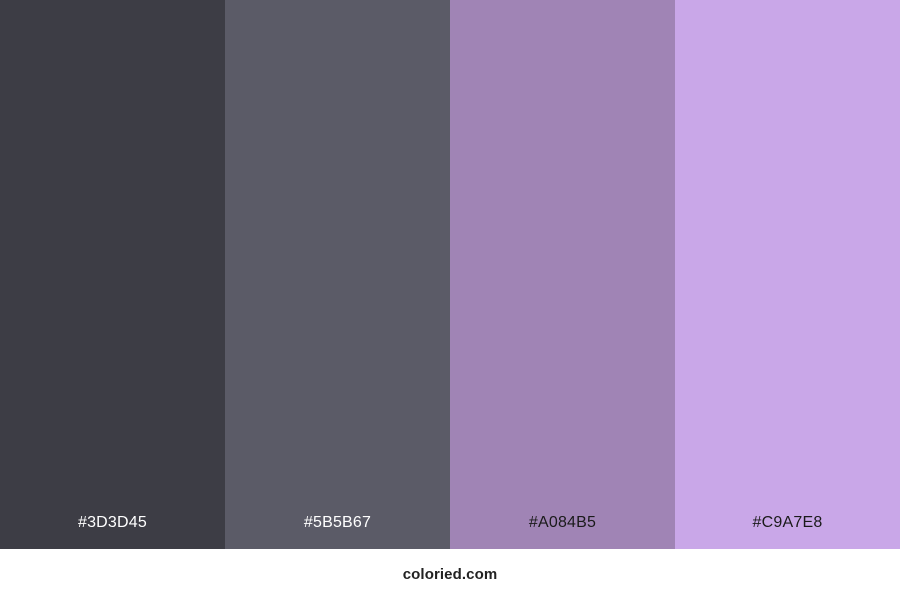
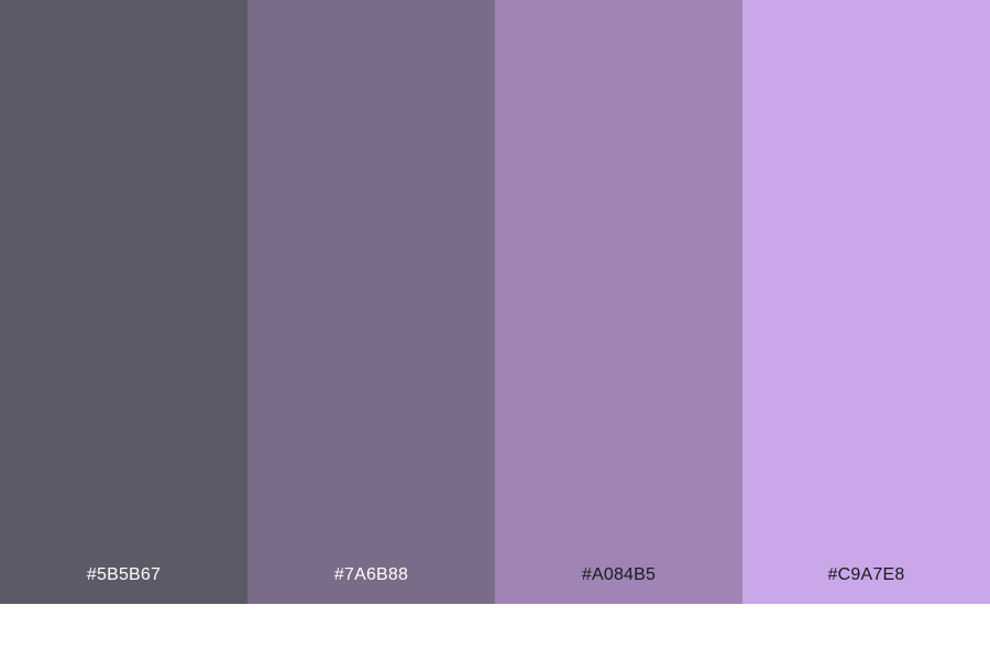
- #3D3D45
  #5B5B67
+ #7A6B88
  #A084B5
  #C9A7E8
- coloried.com
